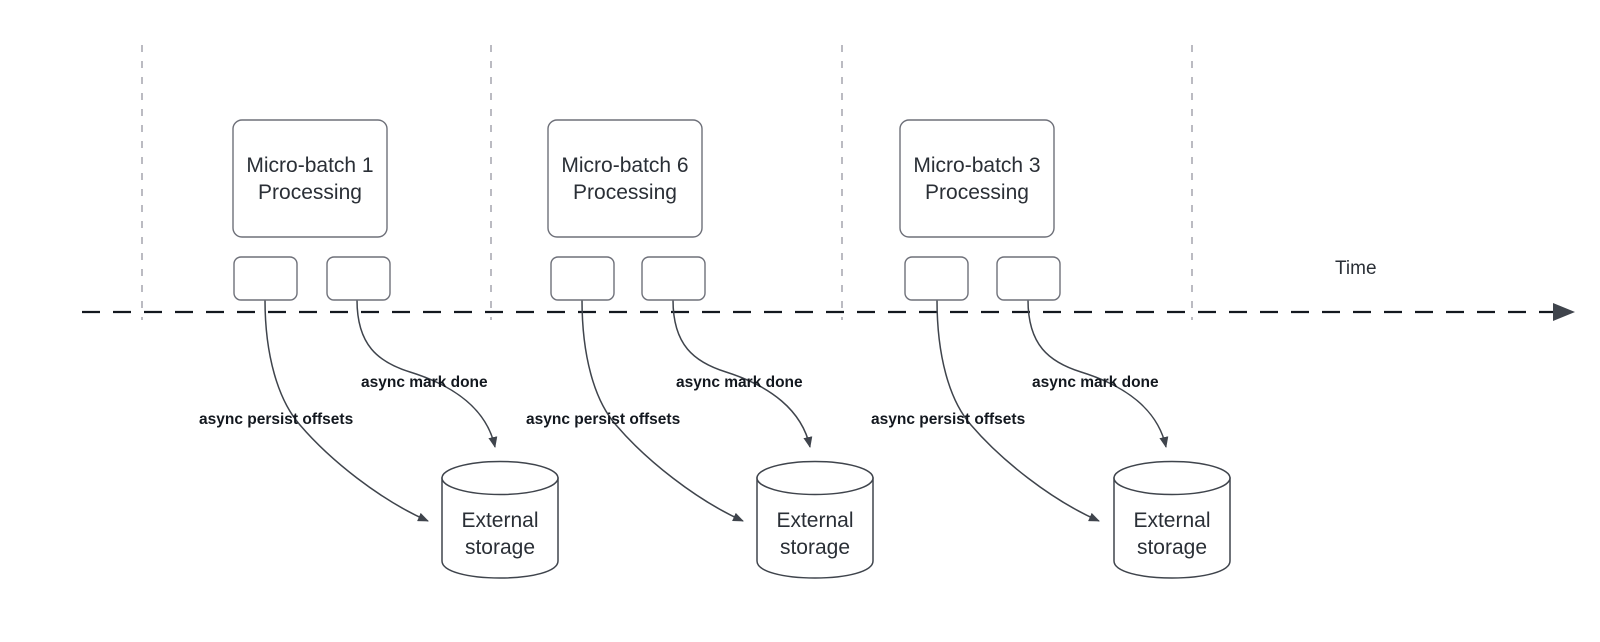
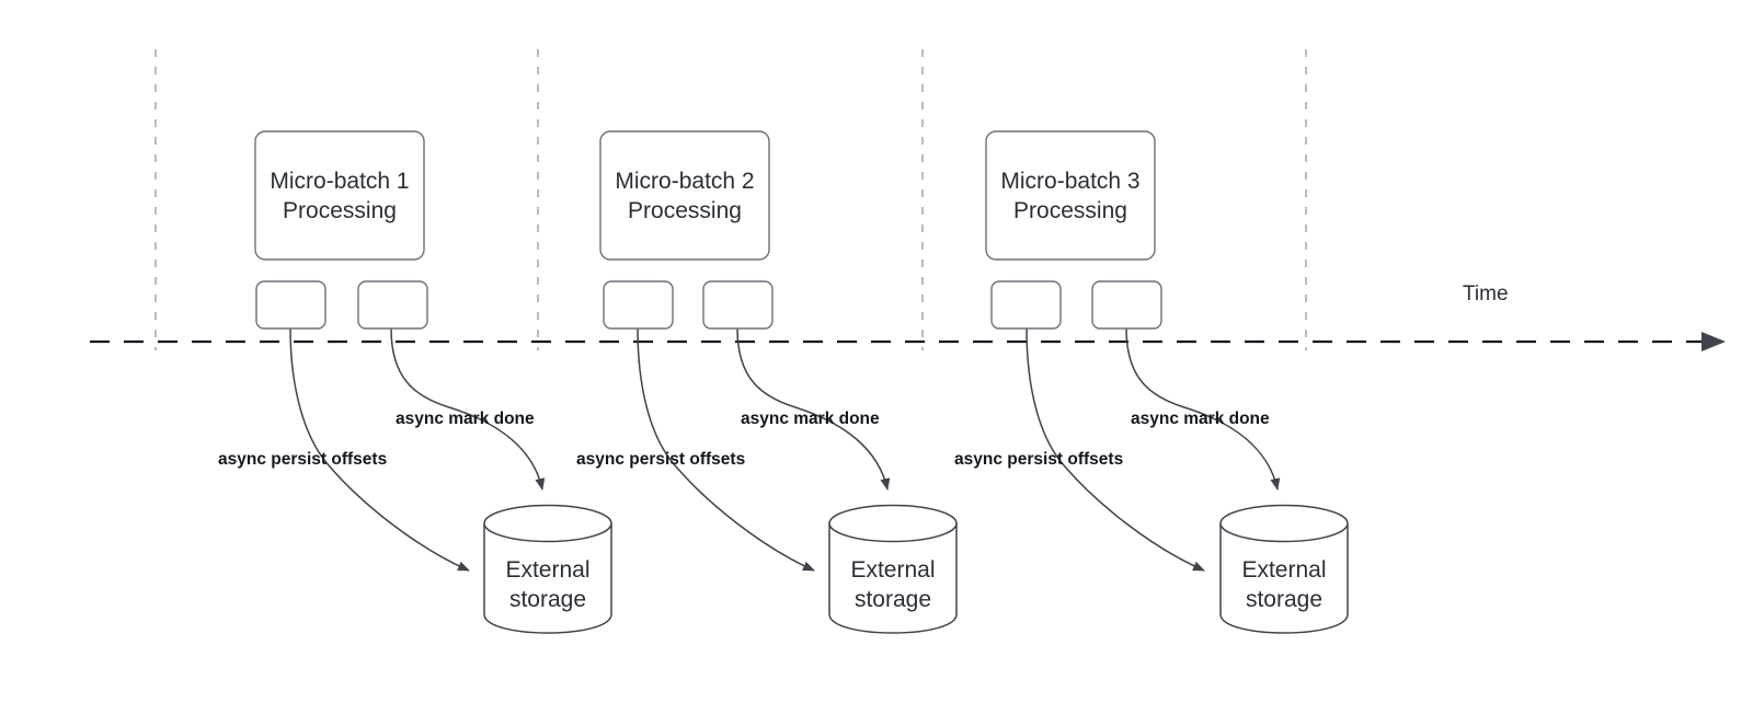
  Time
  Micro-batch 1
  Processing
  async persist offsets
  async mark done
  External
  storage
- Micro-batch 6
+ Micro-batch 2
  Processing
  async persist offsets
  async mark done
  External
  storage
  Micro-batch 3
  Processing
  async persist offsets
  async mark done
  External
  storage
